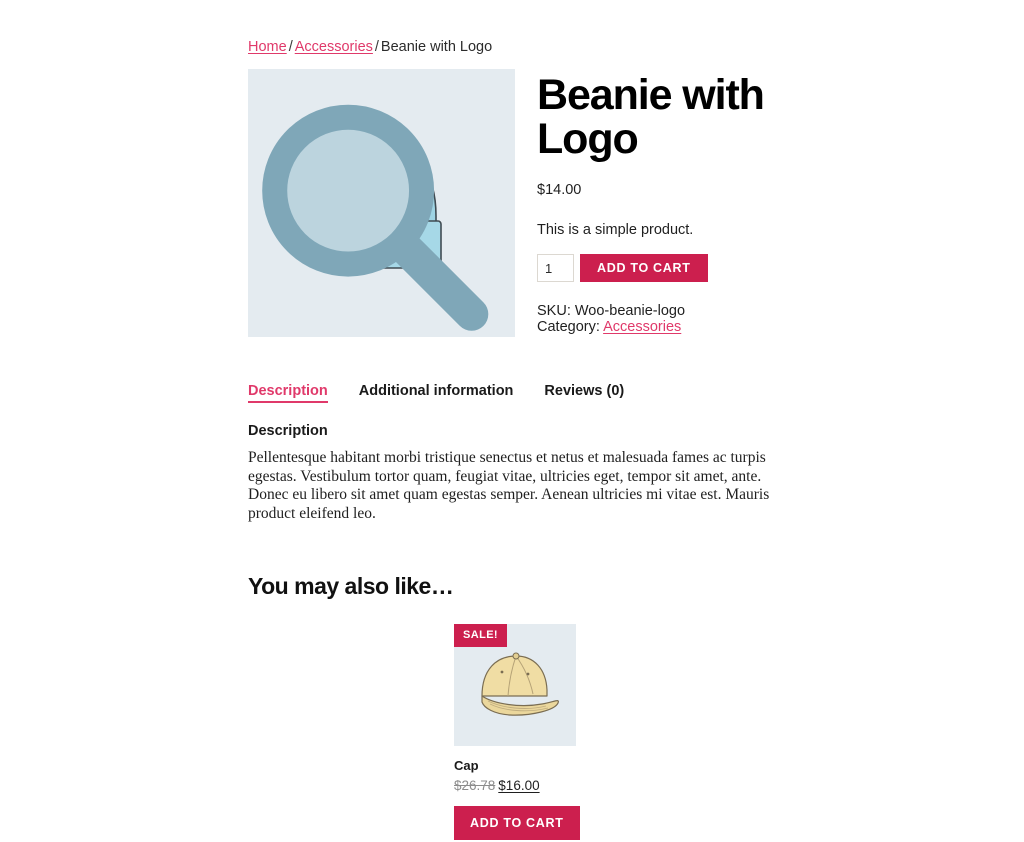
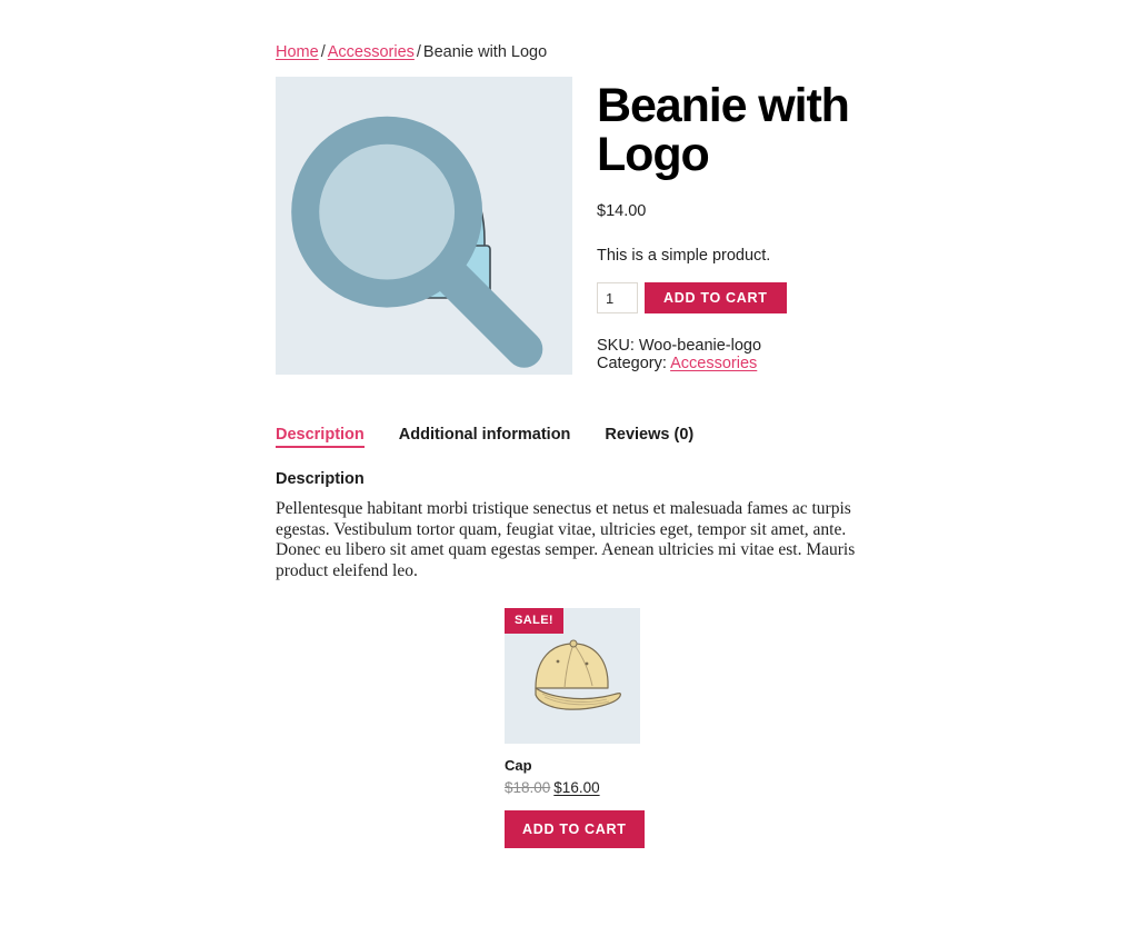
  Home / Accessories / Beanie with Logo
  Beanie with Logo
  $14.00
  This is a simple product.
  1
  ADD TO CART
  SKU: Woo-beanie-logo Category: Accessories
  Description
  Additional information
  Reviews (0)
  Description
  Pellentesque habitant morbi tristique senectus et netus et malesuada fames ac turpis egestas. Vestibulum tortor quam, feugiat vitae, ultricies eget, tempor sit amet, ante. Donec eu libero sit amet quam egestas semper. Aenean ultricies mi vitae est. Mauris product eleifend leo.
- You may also like…
  SALE!
  Cap
- $26.78 $16.00
+ $18.00 $16.00
  ADD TO CART
